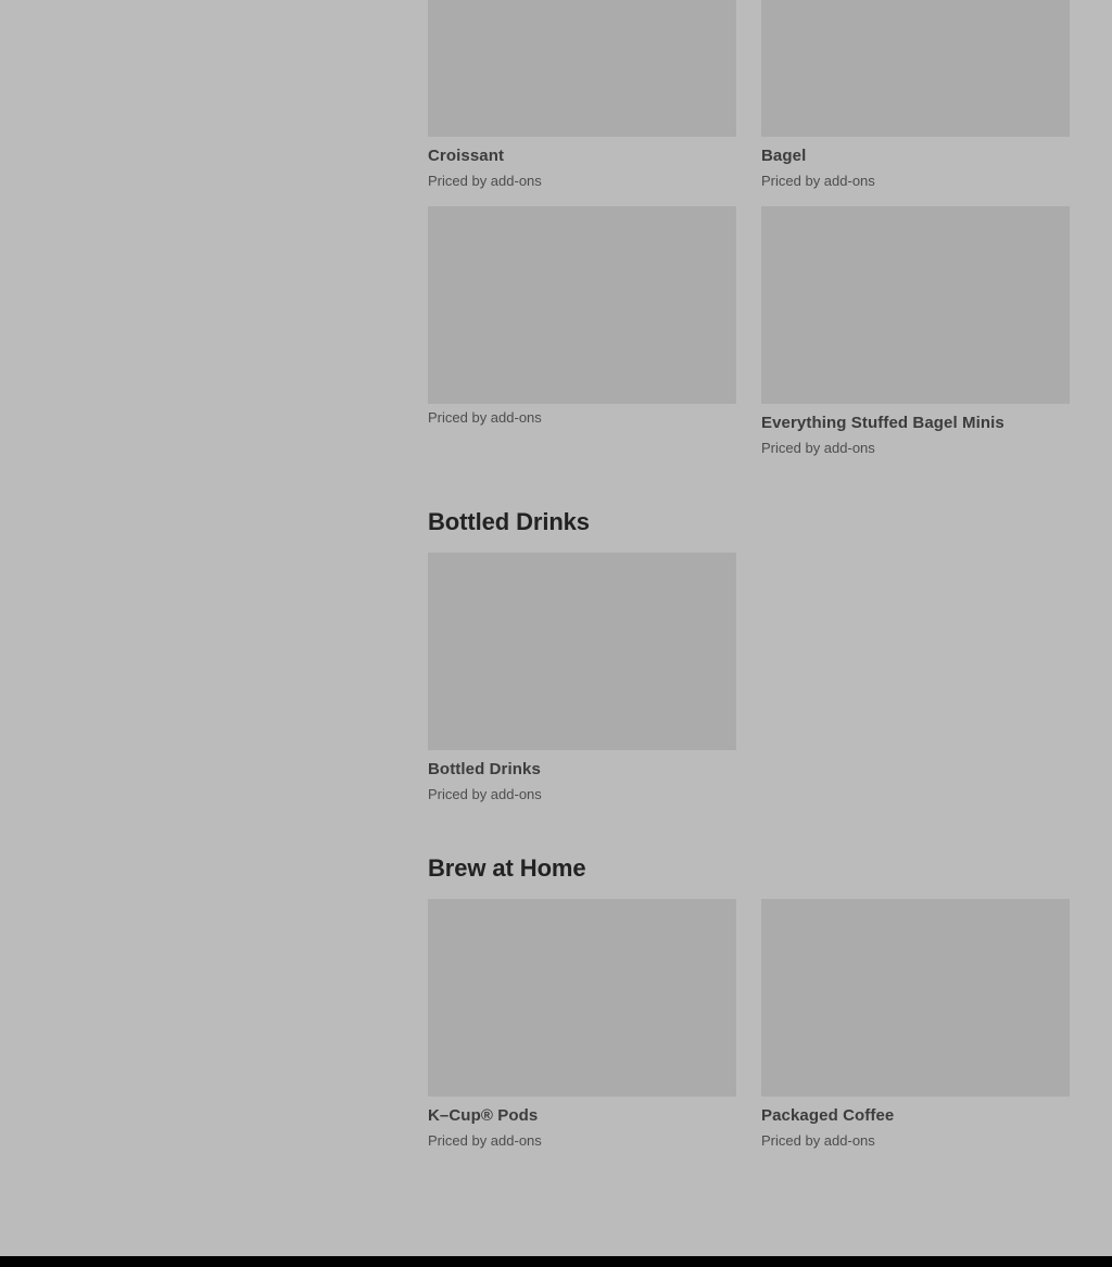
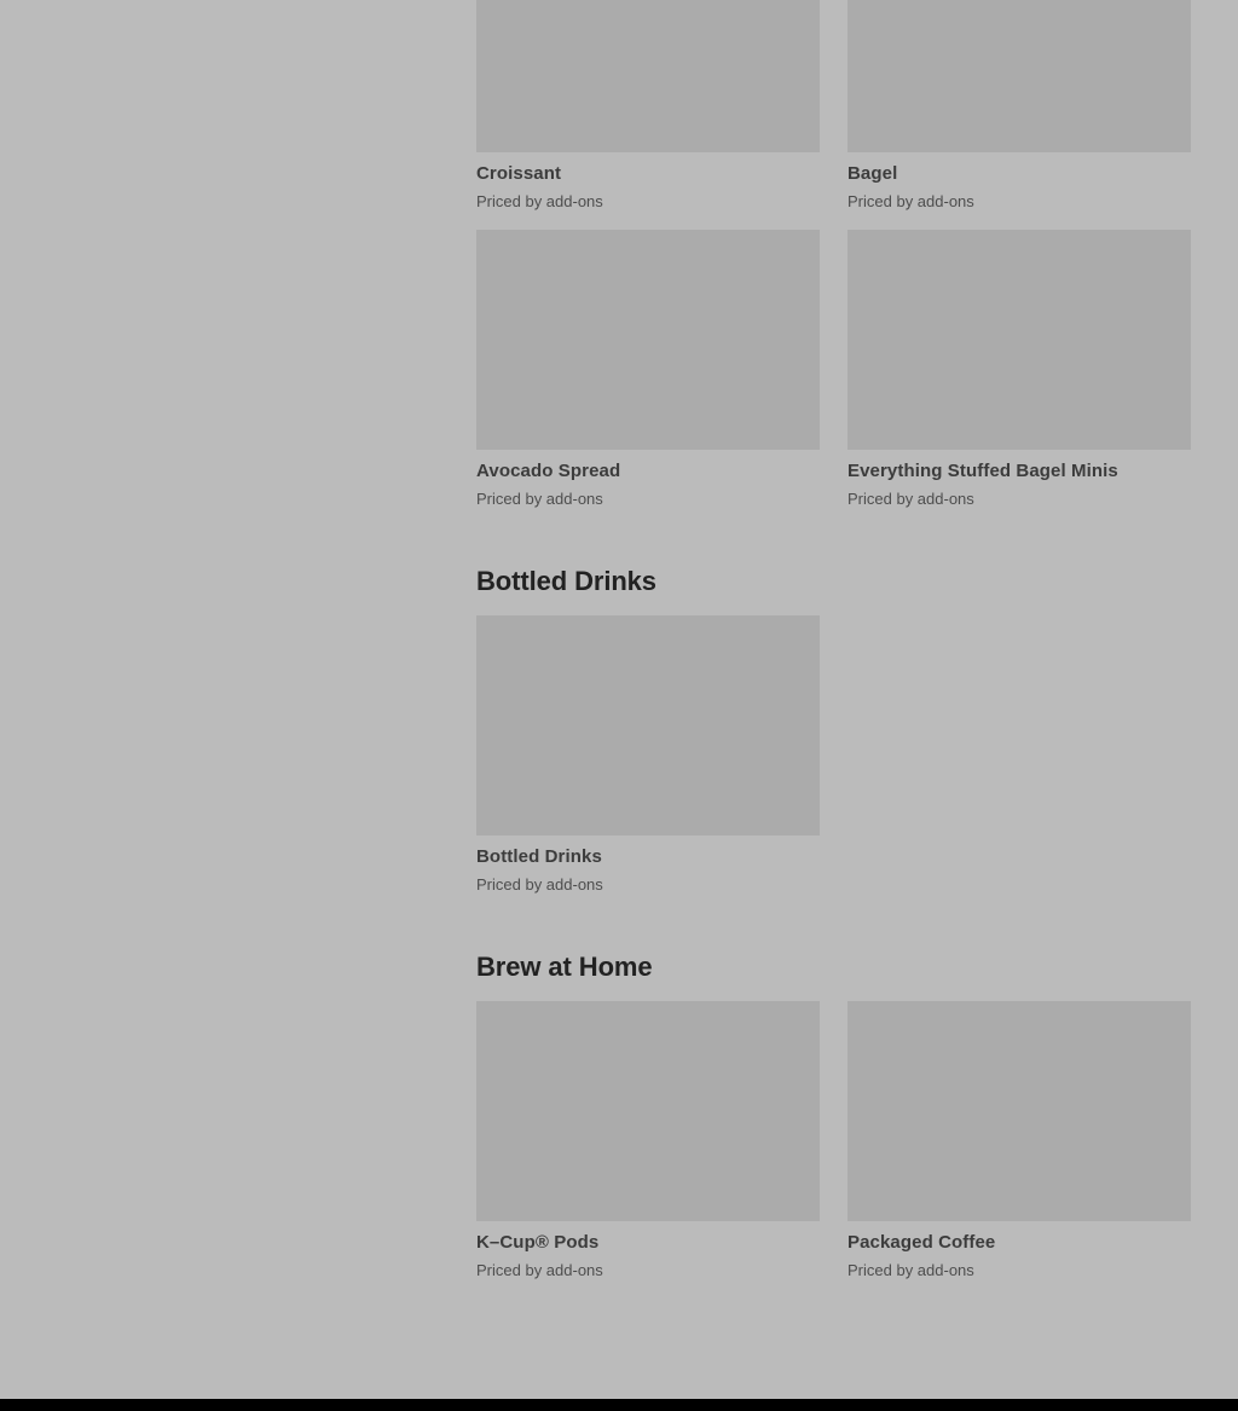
  Croissant
  Priced by add-ons
  Bagel
  Priced by add-ons
+ Avocado Spread
  Priced by add-ons
  Everything Stuffed Bagel Minis
  Priced by add-ons
  Bottled Drinks
  Bottled Drinks
  Priced by add-ons
  Brew at Home
  K–Cup® Pods
  Priced by add-ons
  Packaged Coffee
  Priced by add-ons
